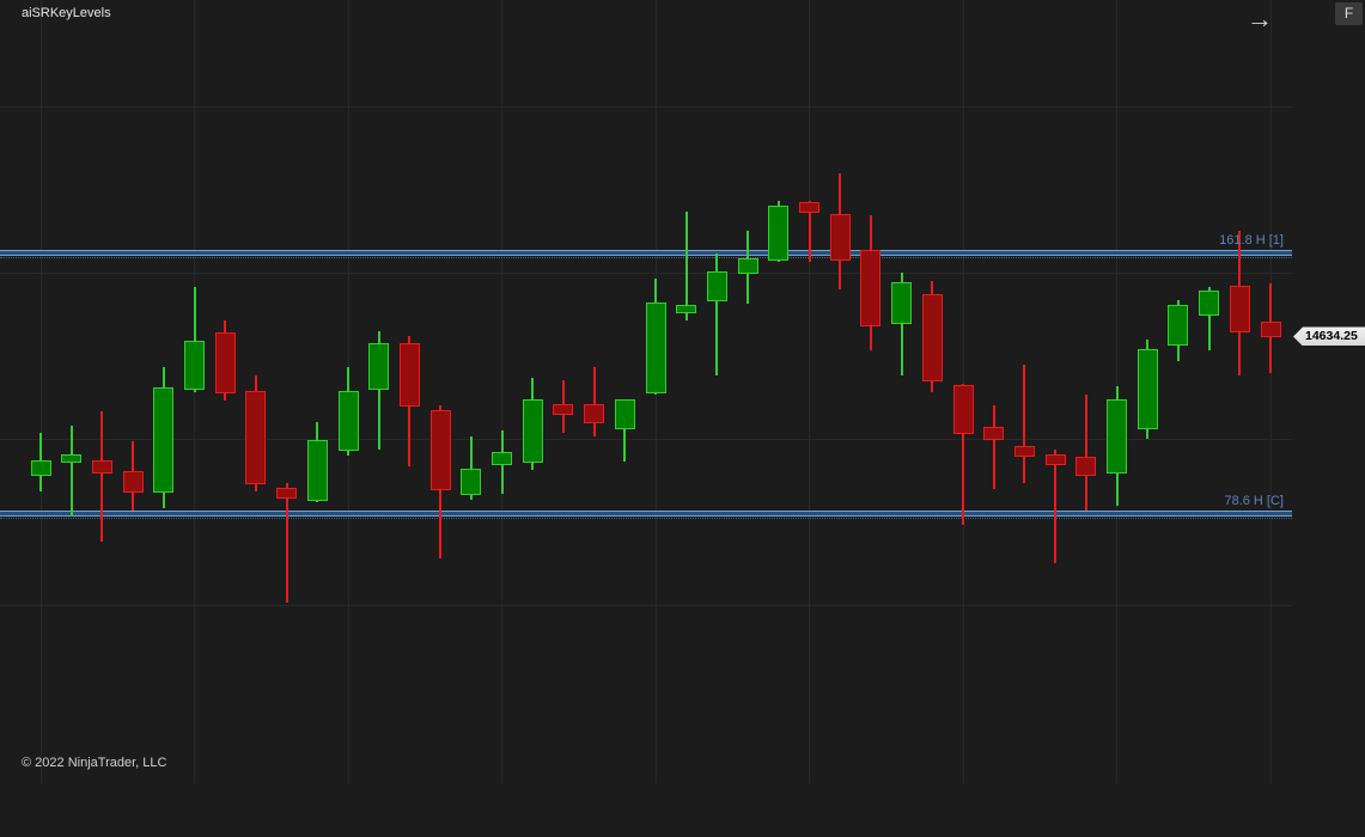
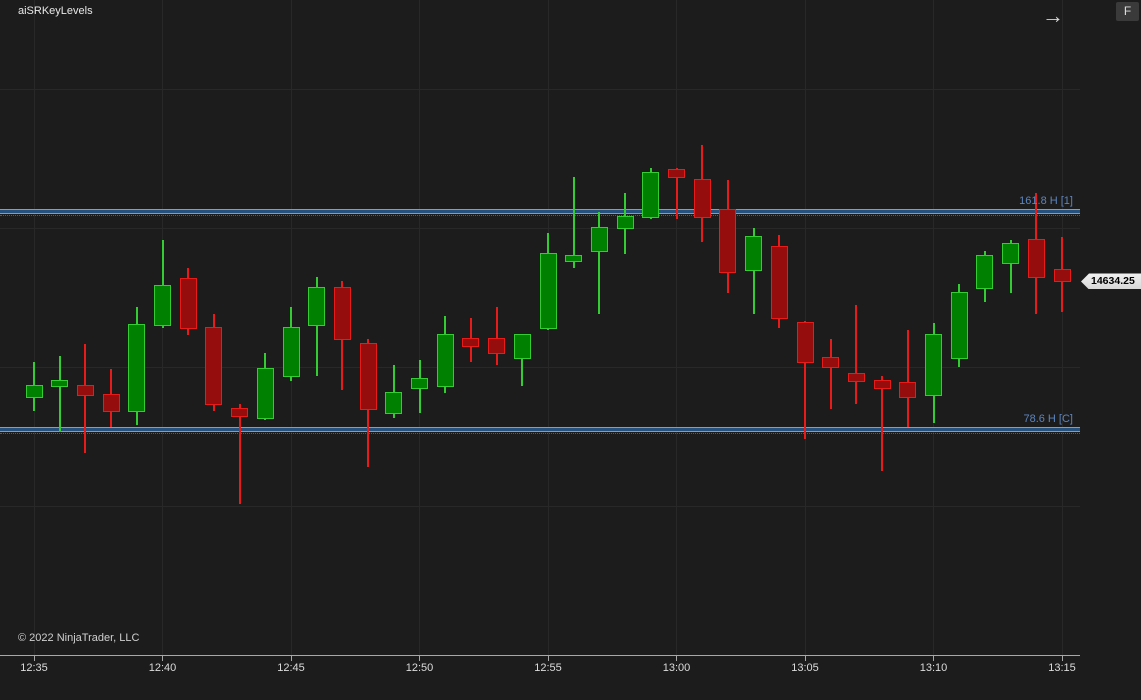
  161.8 H [1]
  78.6 H [C]
  aiSRKeyLevels
  →
  F
  © 2022 NinjaTrader, LLC
  14634.25
+ 12:35
+ 12:40
+ 12:45
+ 12:50
+ 12:55
+ 13:00
+ 13:05
+ 13:10
+ 13:15
